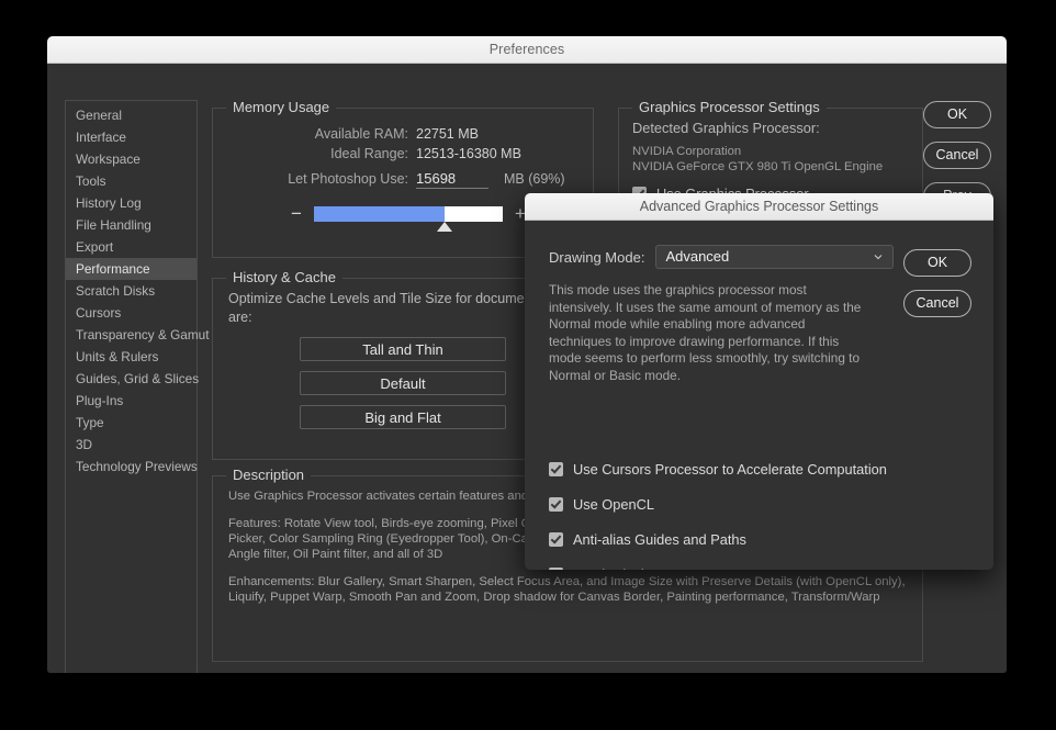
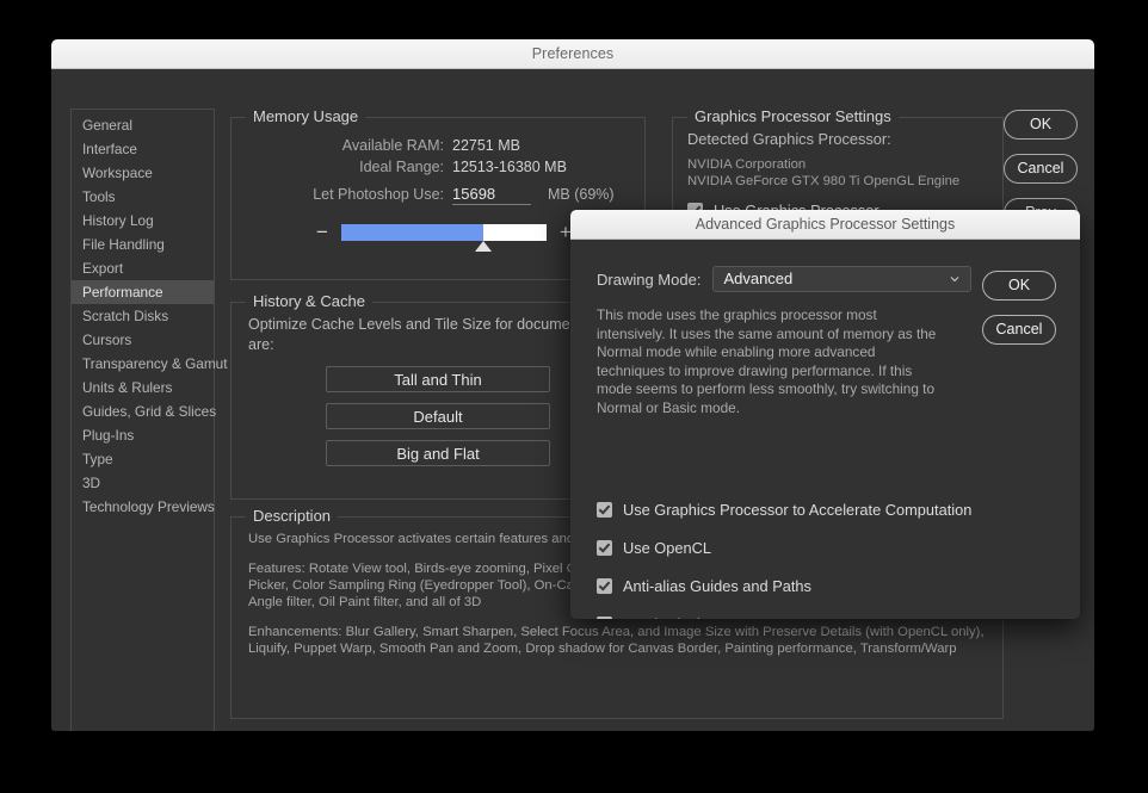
  Preferences
  General
  Interface
  Workspace
  Tools
  History Log
  File Handling
  Export
  Performance
  Scratch Disks
  Cursors
  Transparency & Gamut
  Units & Rulers
  Guides, Grid & Slices
  Plug-Ins
  Type
  3D
  Technology Previews
  Memory Usage
  Available RAM:
  22751 MB
  Ideal Range:
  12513-16380 MB
  Let Photoshop Use:
  15698
  MB (69%)
  −
  +
  History & Cache
  Optimize Cache Levels and Tile Size for docume are:
  Tall and Thin
  Default
  Big and Flat
  Description
  Enhancements: Blur Gallery, Smart Sharpen, Select Focus Area, and Image Size with Preserve Details (with OpenCL only), Liquify, Puppet Warp, Smooth Pan and Zoom, Drop shadow for Canvas Border, Painting performance, Transform/Warp
  Graphics Processor Settings
  Detected Graphics Processor:
  NVIDIA Corporation
  NVIDIA GeForce GTX 980 Ti OpenGL Engine
  OK
  Cancel
  Advanced Graphics Processor Settings
  Drawing Mode:
  Advanced
  This mode uses the graphics processor most intensively. It uses the same amount of memory as the Normal mode while enabling more advanced techniques to improve drawing performance. If this mode seems to perform less smoothly, try switching to Normal or Basic mode.
- Use Cursors Processor to Accelerate Computation
+ Use Graphics Processor to Accelerate Computation
  Use OpenCL
  Anti-alias Guides and Paths
  OK
  Cancel
